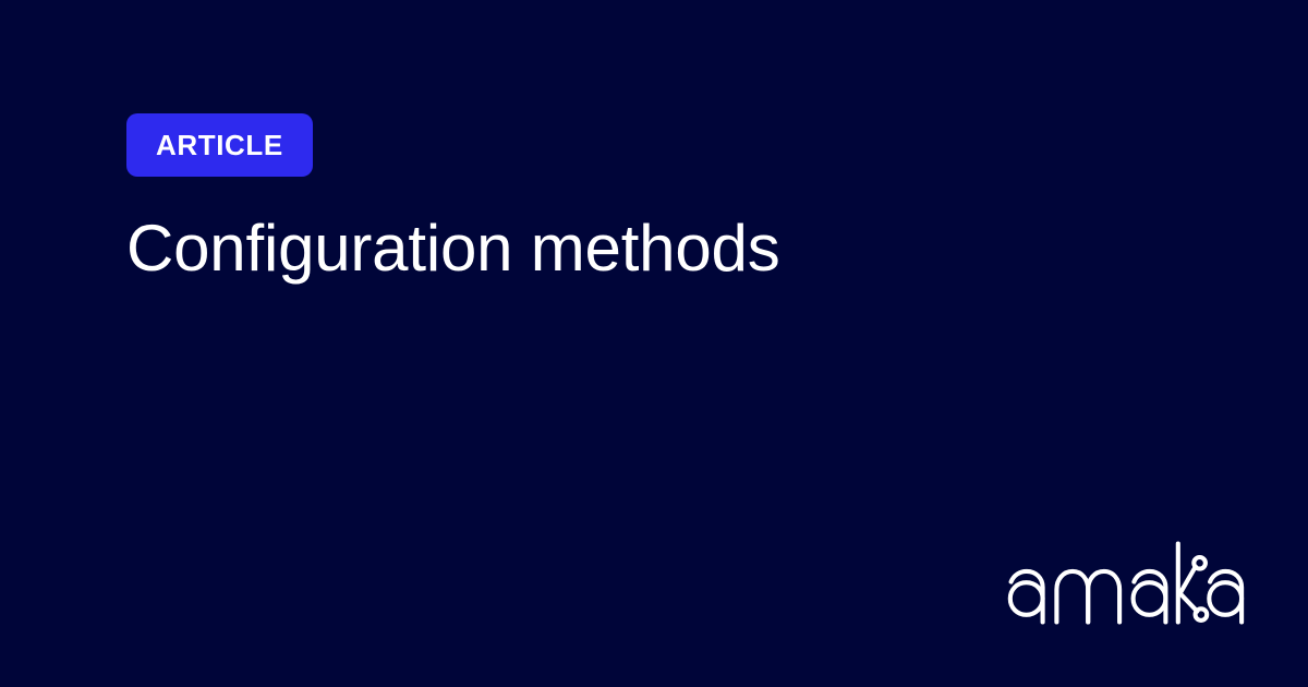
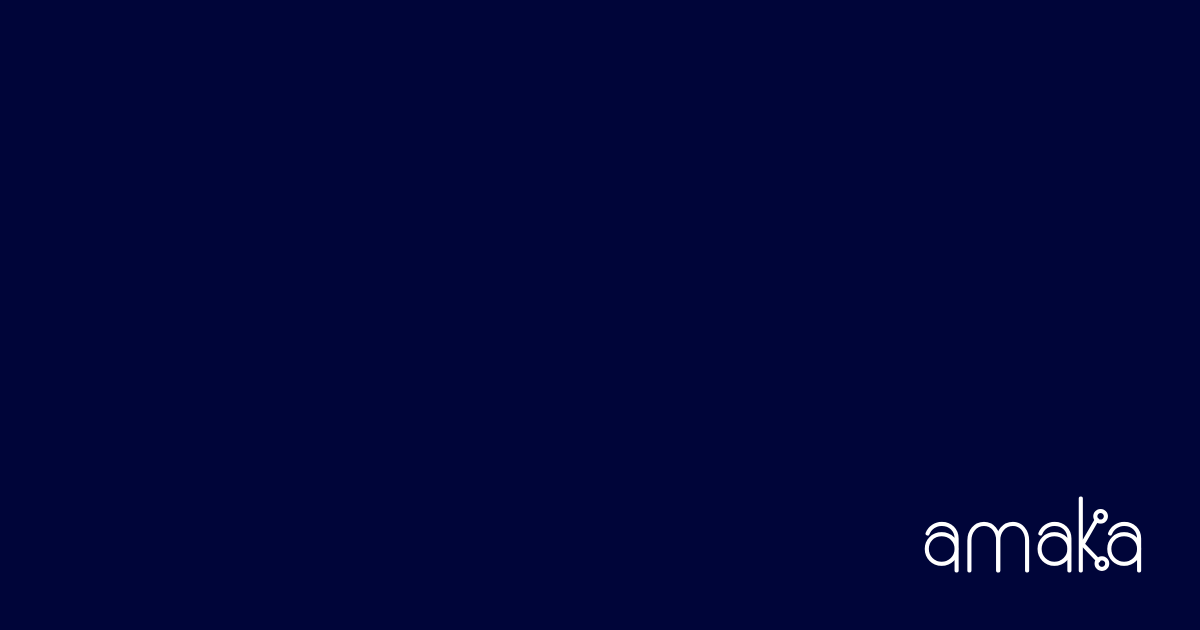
- ARTICLE
- Configuration methods
